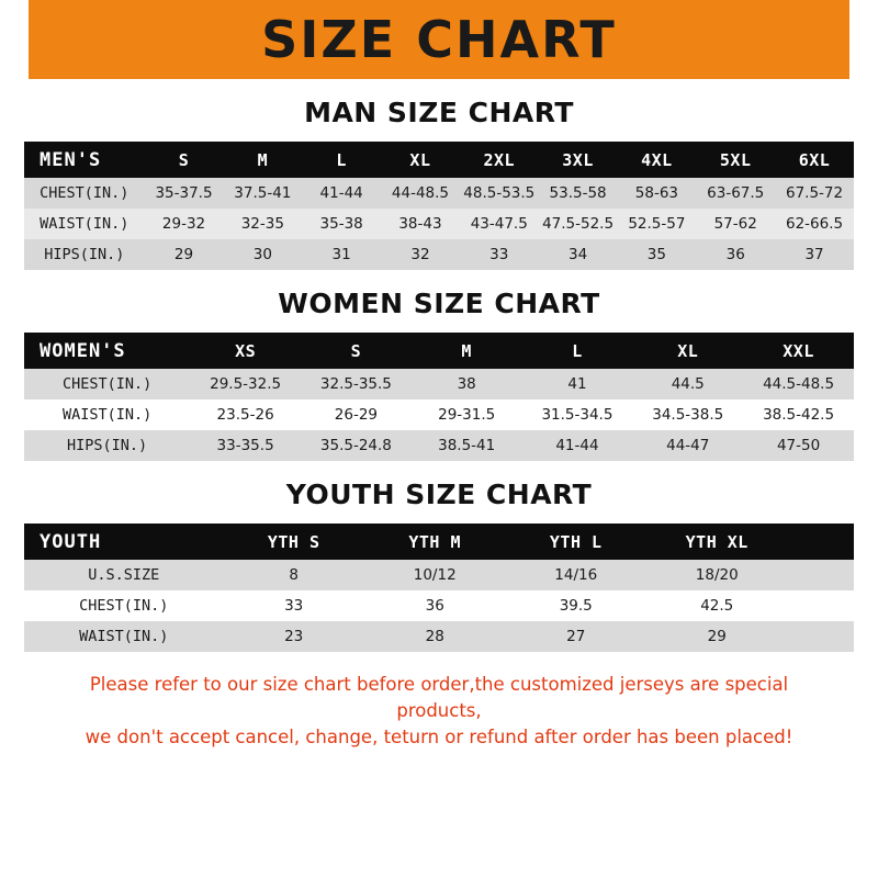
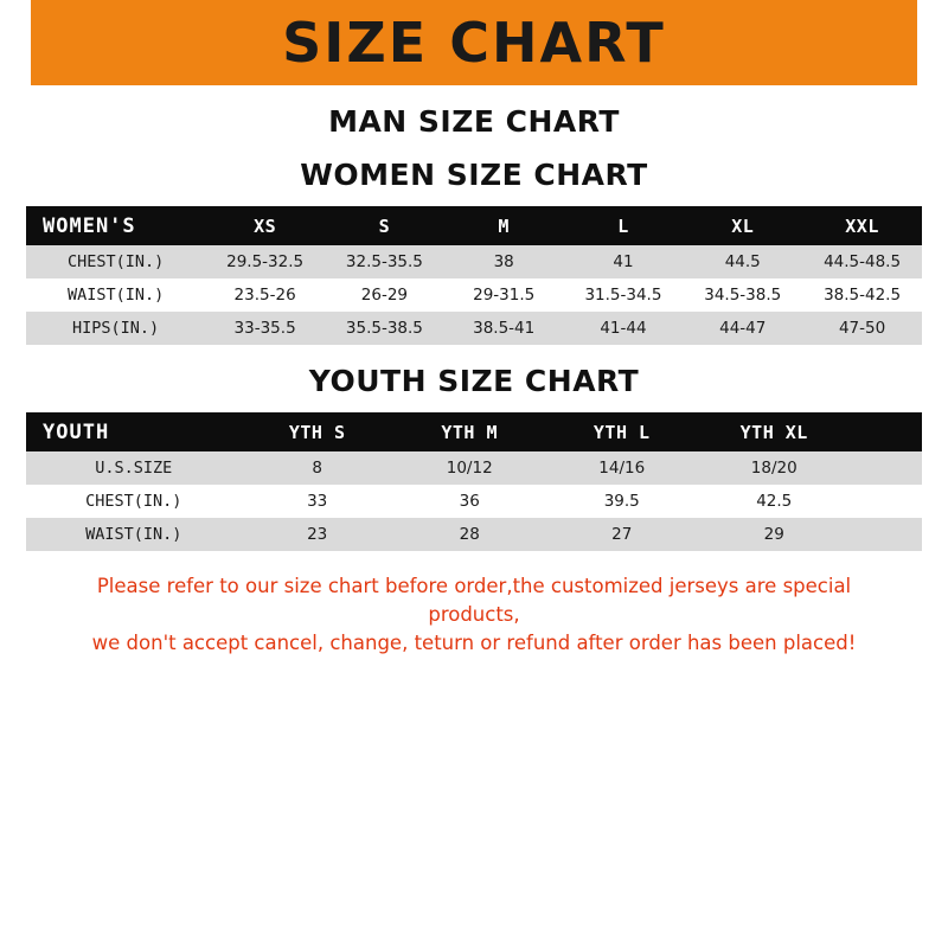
  SIZE CHART
  MAN SIZE CHART
- MEN'S	S	M	L	XL	2XL	3XL	4XL	5XL	6XL
- CHEST(IN.)	35-37.5	37.5-41	41-44	44-48.5	48.5-53.5	53.5-58	58-63	63-67.5	67.5-72
- WAIST(IN.)	29-32	32-35	35-38	38-43	43-47.5	47.5-52.5	52.5-57	57-62	62-66.5
- HIPS(IN.)	29	30	31	32	33	34	35	36	37
  WOMEN SIZE CHART
  WOMEN'S	XS	S	M	L	XL	XXL
  CHEST(IN.)	29.5-32.5	32.5-35.5	38	41	44.5	44.5-48.5
  WAIST(IN.)	23.5-26	26-29	29-31.5	31.5-34.5	34.5-38.5	38.5-42.5
- HIPS(IN.)	33-35.5	35.5-24.8	38.5-41	41-44	44-47	47-50
+ HIPS(IN.)	33-35.5	35.5-38.5	38.5-41	41-44	44-47	47-50
  YOUTH SIZE CHART
  YOUTH	YTH S	YTH M	YTH L	YTH XL
  U.S.SIZE	8	10/12	14/16	18/20
  CHEST(IN.)	33	36	39.5	42.5
  WAIST(IN.)	23	28	27	29
  Please refer to our size chart before order,the customized jerseys are special products,
  we don't accept cancel, change, teturn or refund after order has been placed!
